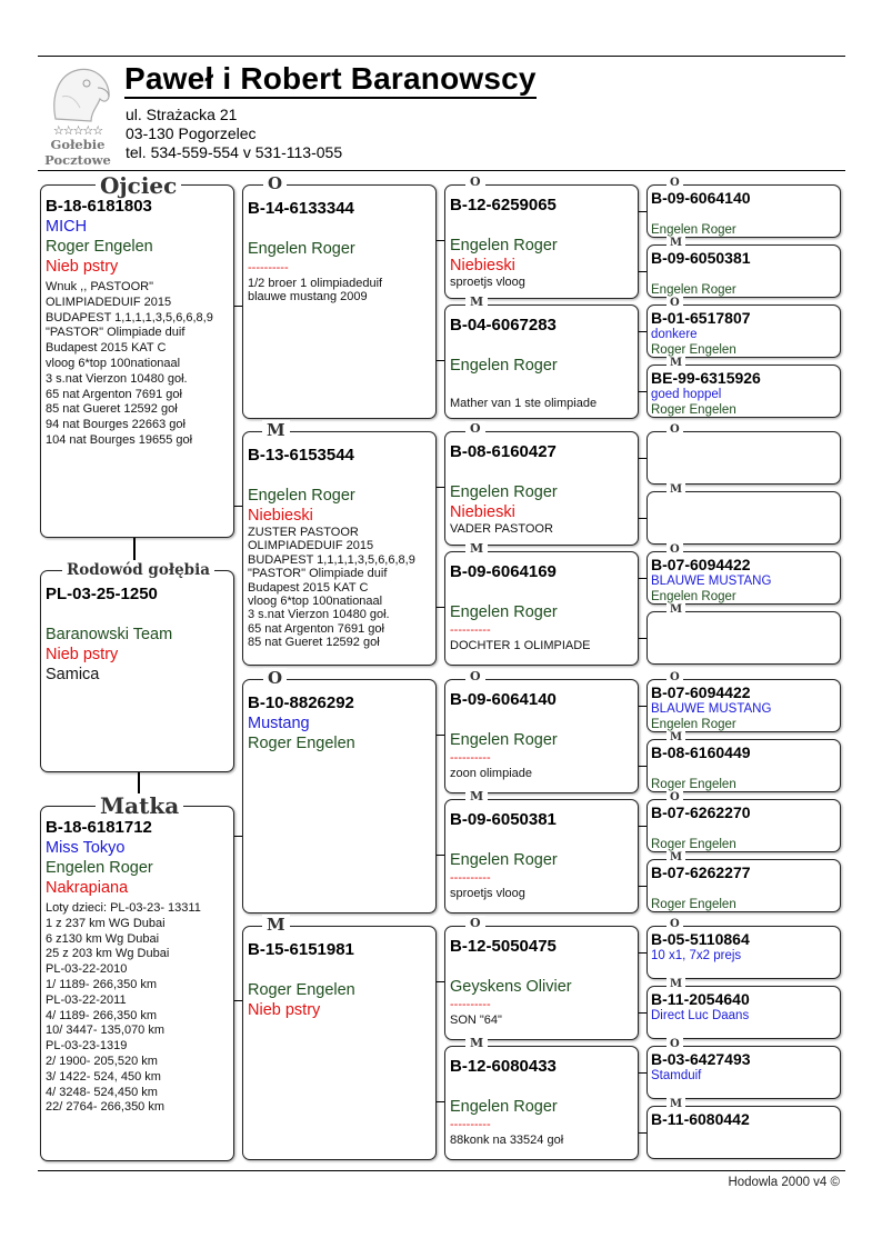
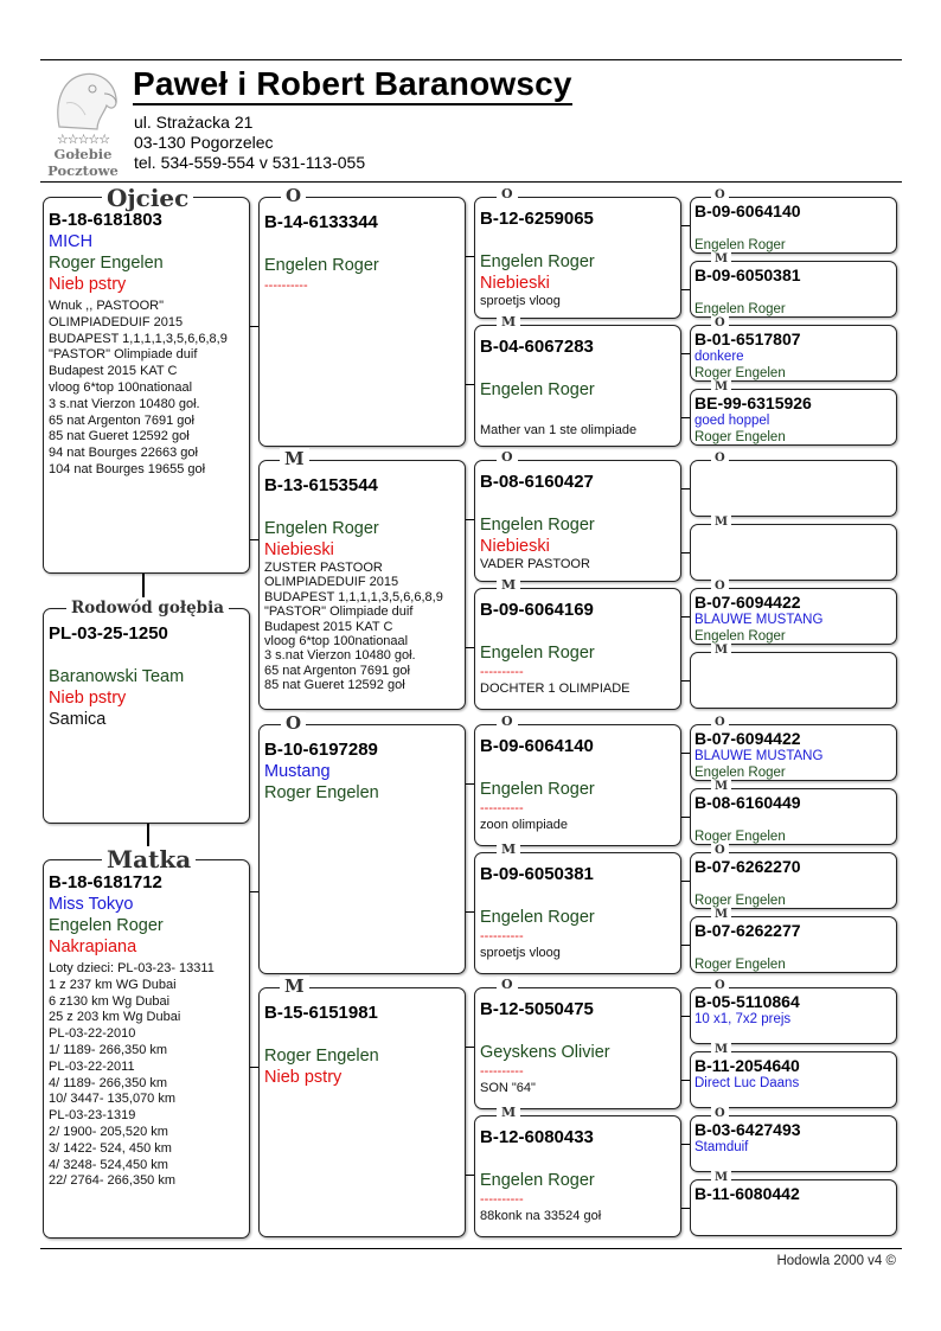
  ☆☆☆☆☆
  Gołebie
  Pocztowe
  Paweł i Robert Baranowscy
  ul. Strażacka 21
  03-130 Pogorzelec
  tel. 534-559-554 v 531-113-055
  Ojciec
  B-18-6181803
  MICH
  Roger Engelen
  Nieb pstry
  Wnuk ,, PASTOOR"
  OLIMPIADEDUIF 2015
  BUDAPEST 1,1,1,1,3,5,6,6,8,9
  "PASTOR" Olimpiade duif
  Budapest 2015 KAT C
  vloog 6*top 100nationaal
  3 s.nat Vierzon 10480 goł.
  65 nat Argenton 7691 goł
  85 nat Gueret 12592 goł
  94 nat Bourges 22663 goł
  104 nat Bourges 19655 goł
  Rodowód gołębia
  PL-03-25-1250
  Baranowski Team
  Nieb pstry
  Samica
  Matka
  B-18-6181712
  Miss Tokyo
  Engelen Roger
  Nakrapiana
  Loty dzieci: PL-03-23- 13311
  1 z 237 km WG Dubai
  6 z130 km Wg Dubai
  25 z 203 km Wg Dubai
  PL-03-22-2010
  1/ 1189- 266,350 km
  PL-03-22-2011
  4/ 1189- 266,350 km
  10/ 3447- 135,070 km
  PL-03-23-1319
  2/ 1900- 205,520 km
  3/ 1422- 524, 450 km
  4/ 3248- 524,450 km
  22/ 2764- 266,350 km
  B-14-6133344
  Engelen Roger
  ----------
- 1/2 broer 1 olimpiadeduif
- blauwe mustang 2009
  O
  B-13-6153544
  Engelen Roger
  Niebieski
  ZUSTER PASTOOR
  OLIMPIADEDUIF 2015
  BUDAPEST 1,1,1,1,3,5,6,6,8,9
  "PASTOR" Olimpiade duif
  Budapest 2015 KAT C
  vloog 6*top 100nationaal
  3 s.nat Vierzon 10480 goł.
  65 nat Argenton 7691 goł
  85 nat Gueret 12592 goł
  M
- B-10-8826292
+ B-10-6197289
  Mustang
  Roger Engelen
  O
  B-15-6151981
  Roger Engelen
  Nieb pstry
  M
  B-12-6259065
  Engelen Roger
  Niebieski
  sproetjs vloog
  O
  B-04-6067283
  Engelen Roger
  Mather van 1 ste olimpiade
  M
  B-08-6160427
  Engelen Roger
  Niebieski
  VADER PASTOOR
  O
  B-09-6064169
  Engelen Roger
  ----------
  DOCHTER 1 OLIMPIADE
  M
  B-09-6064140
  Engelen Roger
  ----------
  zoon olimpiade
  O
  B-09-6050381
  Engelen Roger
  ----------
  sproetjs vloog
  M
  B-12-5050475
  Geyskens Olivier
  ----------
  SON "64"
  O
  B-12-6080433
  Engelen Roger
  ----------
  88konk na 33524 goł
  M
  B-09-6064140
  Engelen Roger
  O
  B-09-6050381
  Engelen Roger
  M
  B-01-6517807
  donkere
  Roger Engelen
  O
  BE-99-6315926
  goed hoppel
  Roger Engelen
  M
  O
  M
  B-07-6094422
  BLAUWE MUSTANG
  Engelen Roger
  O
  M
  B-07-6094422
  BLAUWE MUSTANG
  Engelen Roger
  O
  B-08-6160449
  Roger Engelen
  M
  B-07-6262270
  Roger Engelen
  O
  B-07-6262277
  Roger Engelen
  M
  B-05-5110864
  10 x1, 7x2 prejs
  O
  B-11-2054640
  Direct Luc Daans
  M
  B-03-6427493
  Stamduif
  O
  B-11-6080442
  M
  Hodowla 2000 v4 ©
